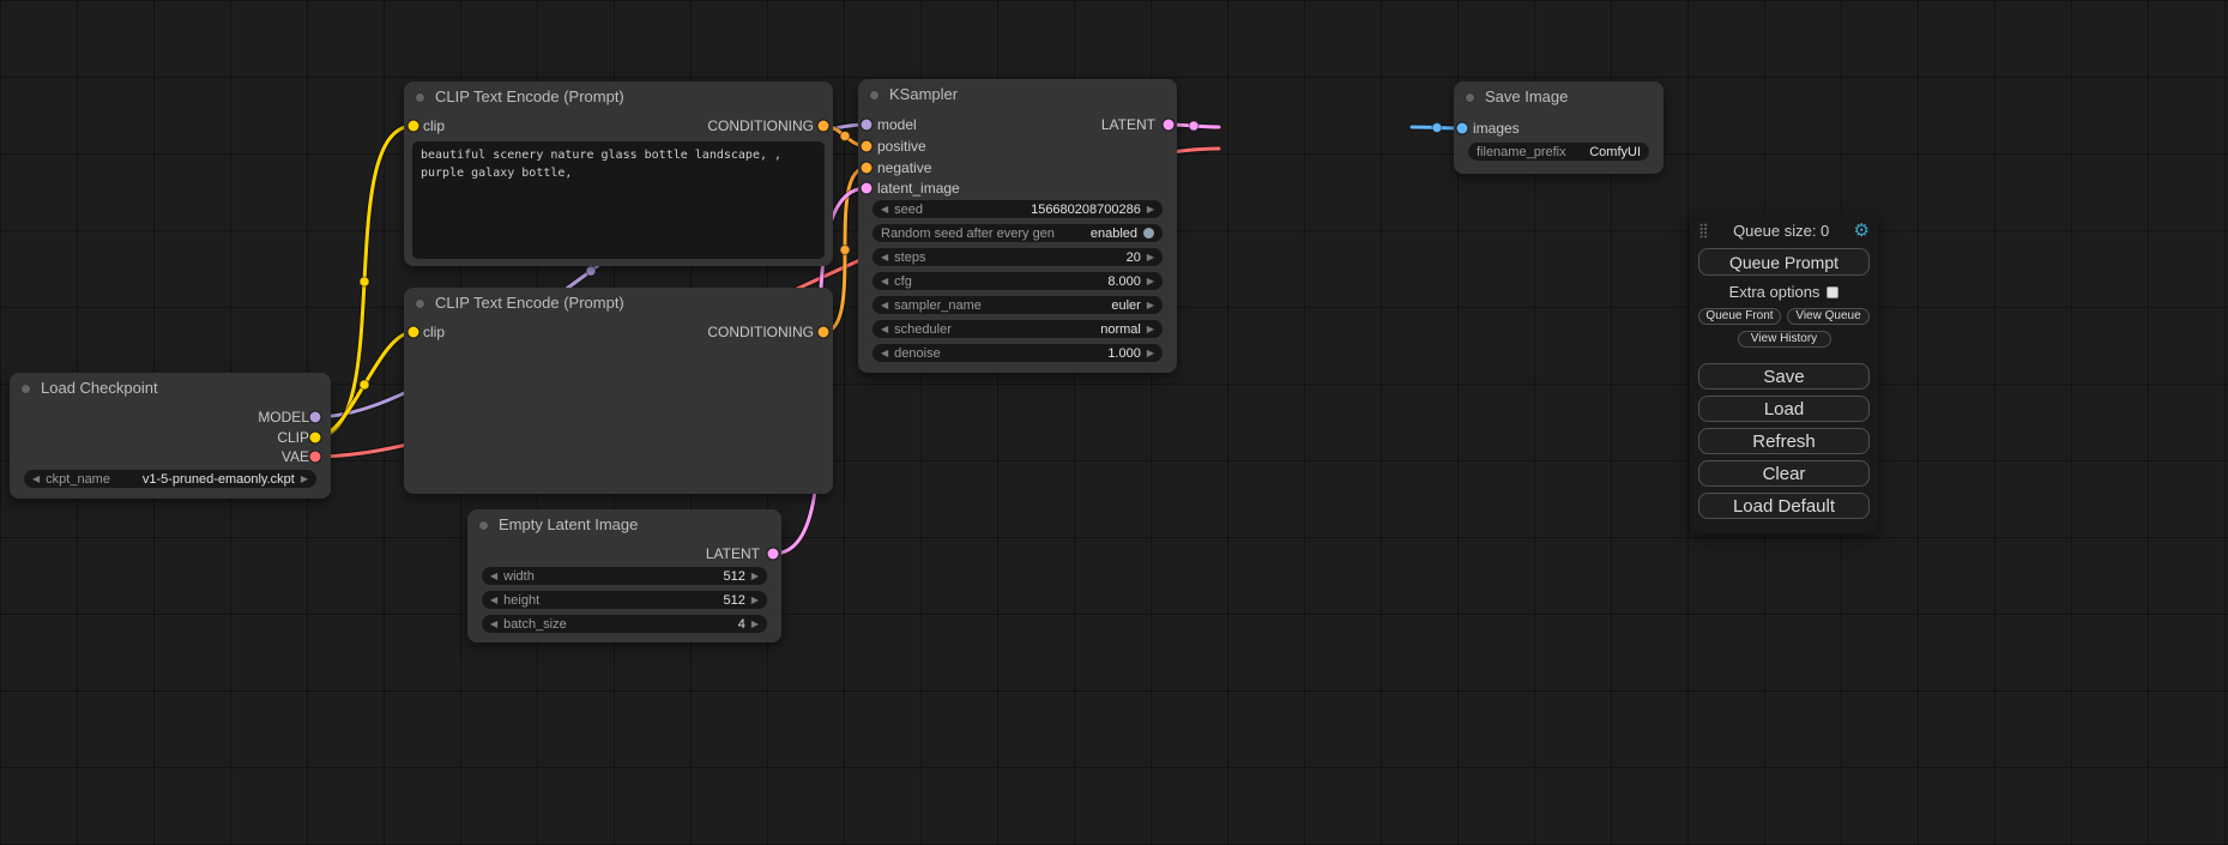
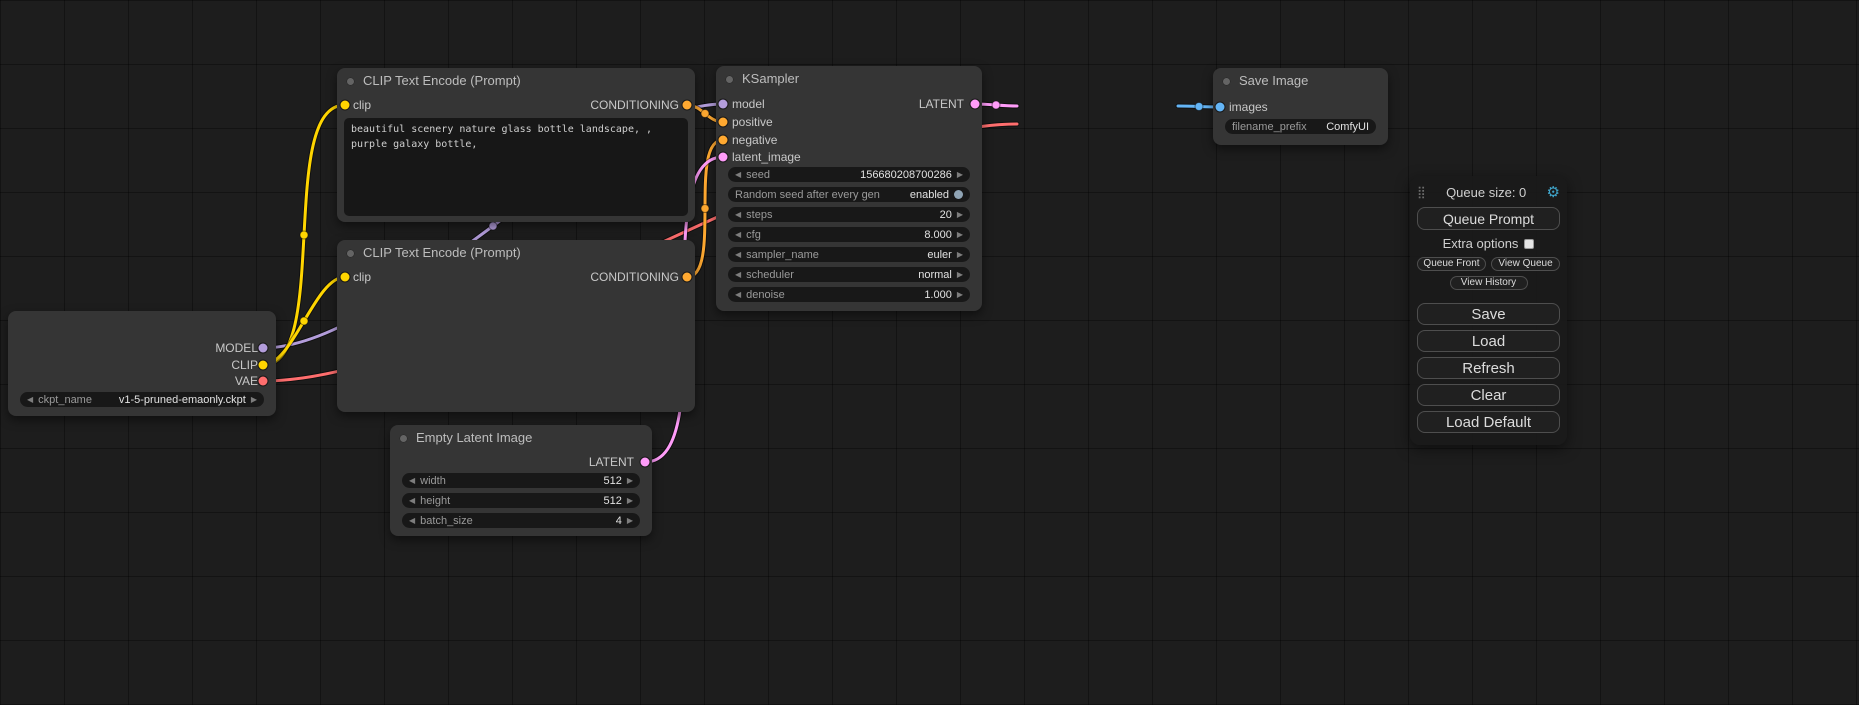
- Load Checkpoint
  MODEL
  CLIP
  VAE
  ◀
  ckpt_name
  v1-5-pruned-emaonly.ckpt
  ▶
  CLIP Text Encode (Prompt)
  clip
  CONDITIONING
  beautiful scenery nature glass bottle landscape, , purple galaxy bottle,
  CLIP Text Encode (Prompt)
  clip
  CONDITIONING
  Empty Latent Image
  LATENT
  ◀
  width
  512
  ▶
  ◀
  height
  512
  ▶
  ◀
  batch_size
  4
  ▶
  KSampler
  model
  positive
  negative
  latent_image
  LATENT
  ◀
  seed
  156680208700286
  ▶
  Random seed after every gen
  enabled
  ◀
  steps
  20
  ▶
  ◀
  cfg
  8.000
  ▶
  ◀
  sampler_name
  euler
  ▶
  ◀
  scheduler
  normal
  ▶
  ◀
  denoise
  1.000
  ▶
  Save Image
  images
  filename_prefix
  ComfyUI
  ⣿
  Queue size: 0
  ⚙
  Queue Prompt
  Extra options
  Queue Front
  View Queue
  View History
  Save
  Load
  Refresh
  Clear
  Load Default
